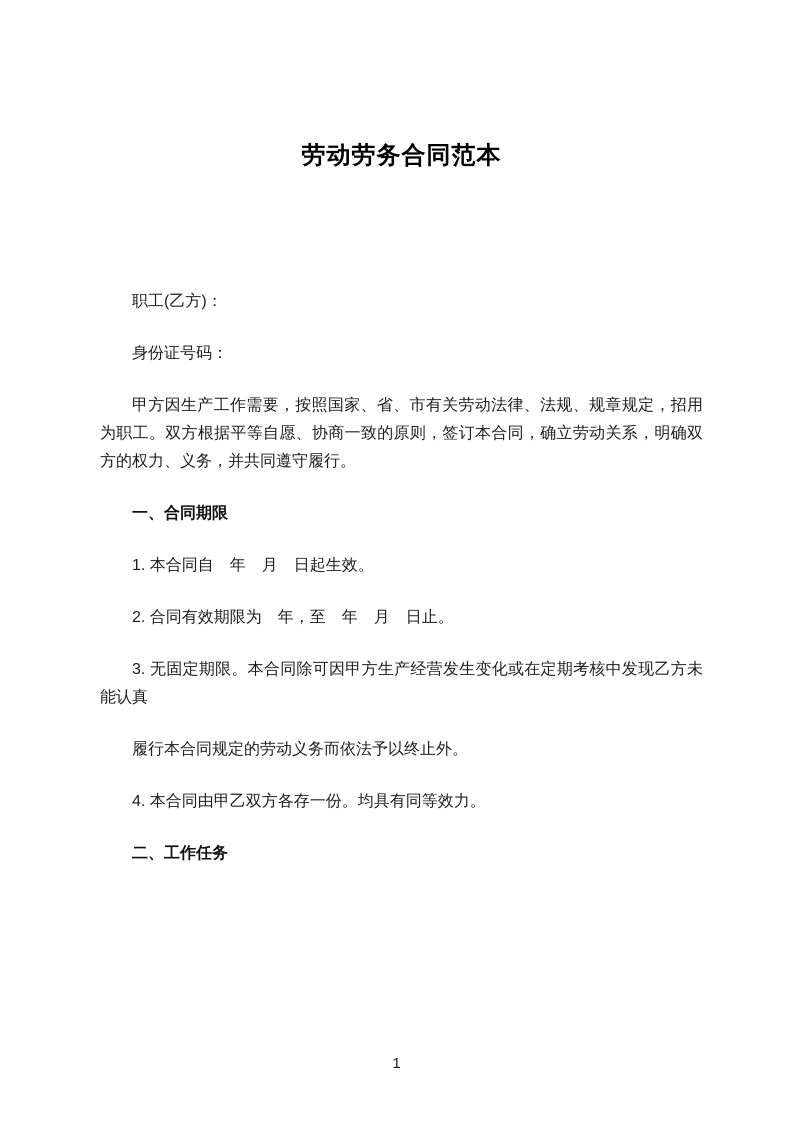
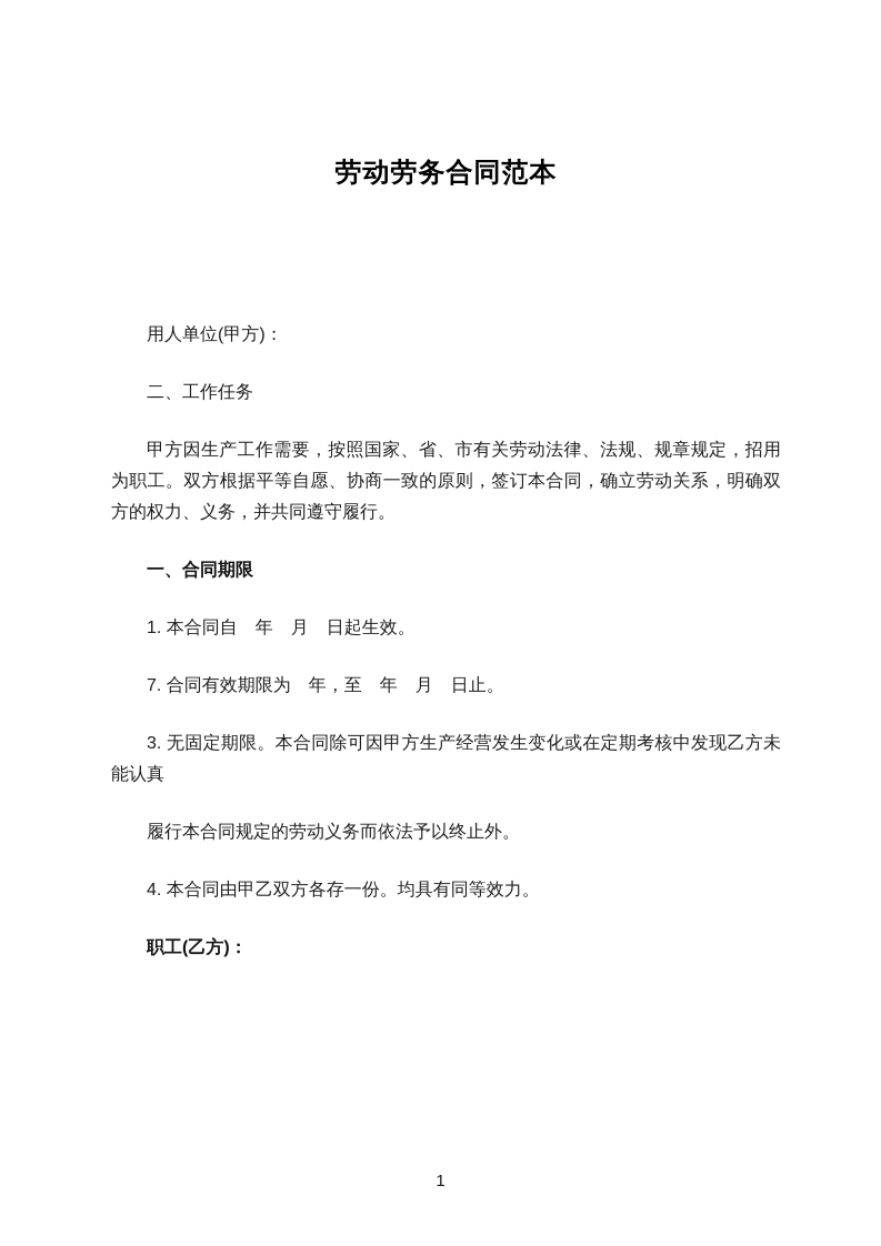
  劳动劳务合同范本
+ 用人单位(甲方)：
- 职工(乙方)：
+ 二、工作任务
- 身份证号码：
  甲方因生产工作需要，按照国家、省、市有关劳动法律、法规、规章规定，招用为职工。双方根据平等自愿、协商一致的原则，签订本合同，确立劳动关系，明确双方的权力、义务，并共同遵守履行。
  一、合同期限
  1. 本合同自 年 月 日起生效。
- 2. 合同有效期限为 年，至 年 月 日止。
+ 7. 合同有效期限为 年，至 年 月 日止。
  3. 无固定期限。本合同除可因甲方生产经营发生变化或在定期考核中发现乙方未能认真
  履行本合同规定的劳动义务而依法予以终止外。
  4. 本合同由甲乙双方各存一份。均具有同等效力。
- 二、工作任务
+ 职工(乙方)：
  1
